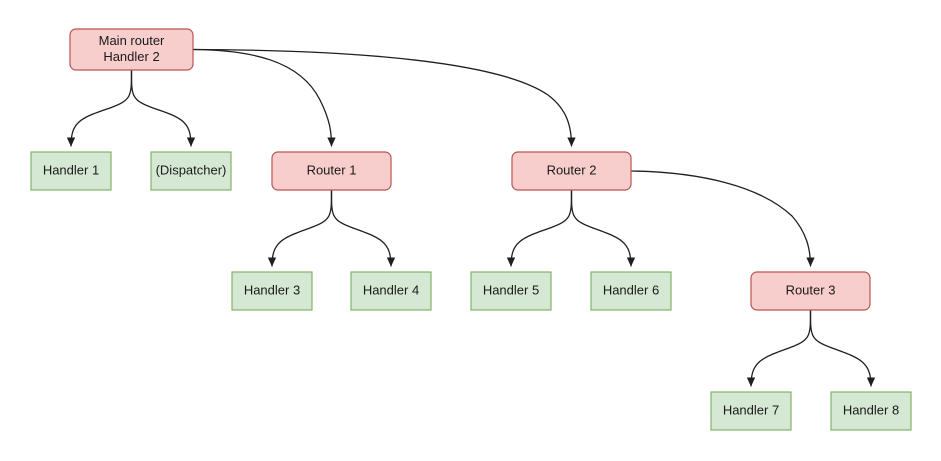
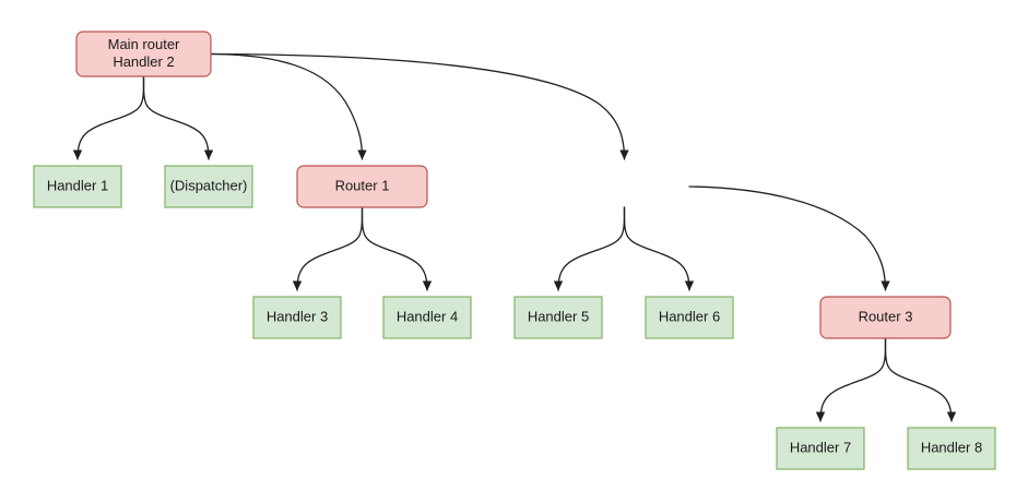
  Main router
  Handler 2
  Handler 1
  (Dispatcher)
  Router 1
- Router 2
  Handler 3
  Handler 4
  Handler 5
  Handler 6
  Router 3
  Handler 7
  Handler 8
